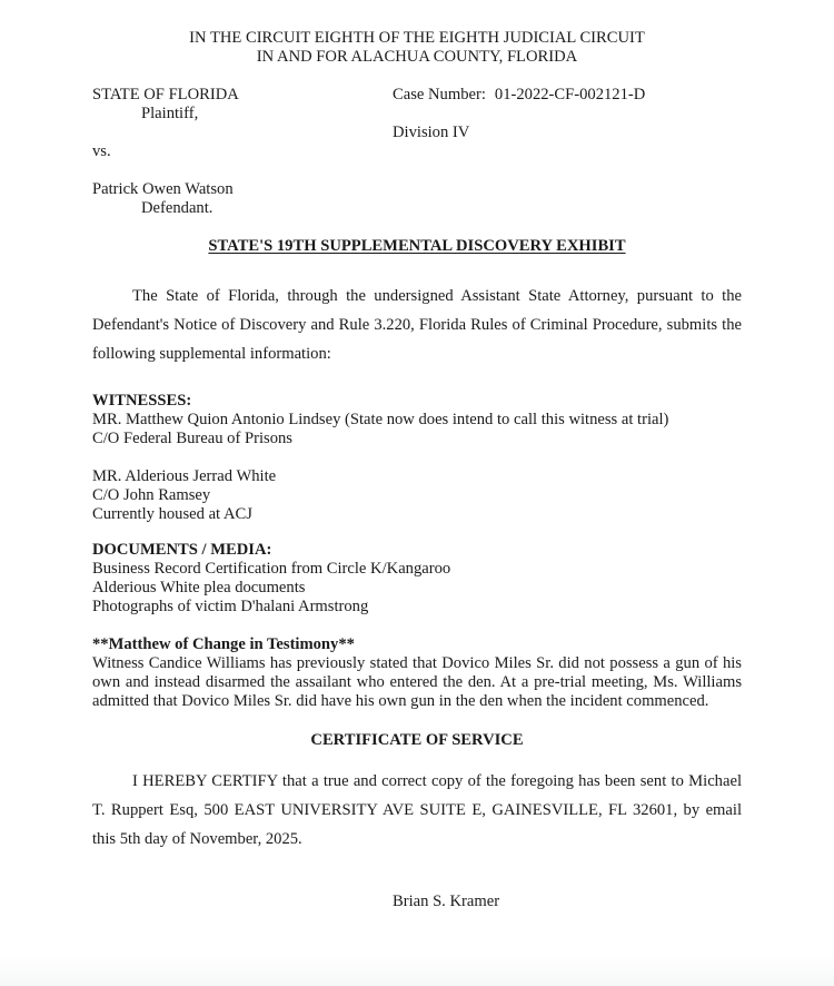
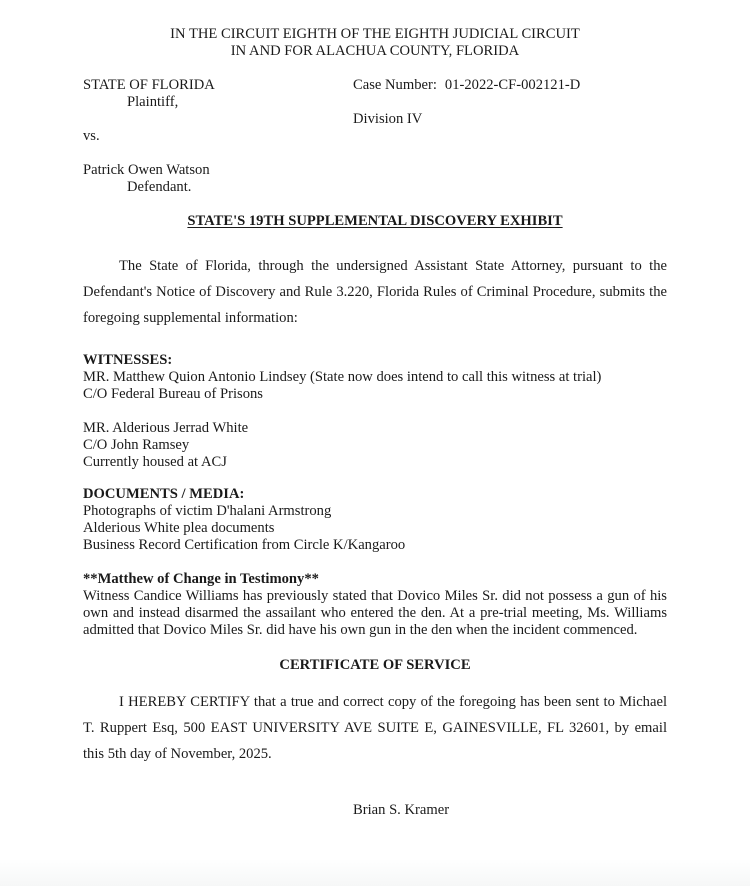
  IN THE CIRCUIT EIGHTH OF THE EIGHTH JUDICIAL CIRCUIT
  IN AND FOR ALACHUA COUNTY, FLORIDA
  STATE OF FLORIDA
  Plaintiff,
  vs.
  Patrick Owen Watson
  Defendant.
  Case Number: 01-2022-CF-002121-D
  Division IV
  STATE'S 19TH SUPPLEMENTAL DISCOVERY EXHIBIT
- The State of Florida, through the undersigned Assistant State Attorney, pursuant to the Defendant's Notice of Discovery and Rule 3.220, Florida Rules of Criminal Procedure, submits the following supplemental information:
+ The State of Florida, through the undersigned Assistant State Attorney, pursuant to the Defendant's Notice of Discovery and Rule 3.220, Florida Rules of Criminal Procedure, submits the foregoing supplemental information:
  WITNESSES:
  MR. Matthew Quion Antonio Lindsey (State now does intend to call this witness at trial)
  C/O Federal Bureau of Prisons
  MR. Alderious Jerrad White
  C/O John Ramsey
  Currently housed at ACJ
  DOCUMENTS / MEDIA:
- Business Record Certification from Circle K/Kangaroo
+ Photographs of victim D'halani Armstrong
  Alderious White plea documents
- Photographs of victim D'halani Armstrong
+ Business Record Certification from Circle K/Kangaroo
  **Matthew of Change in Testimony**
  Witness Candice Williams has previously stated that Dovico Miles Sr. did not possess a gun of his own and instead disarmed the assailant who entered the den. At a pre-trial meeting, Ms. Williams admitted that Dovico Miles Sr. did have his own gun in the den when the incident commenced.
  CERTIFICATE OF SERVICE
  I HEREBY CERTIFY that a true and correct copy of the foregoing has been sent to Michael T. Ruppert Esq, 500 EAST UNIVERSITY AVE SUITE E, GAINESVILLE, FL 32601, by email this 5th day of November, 2025.
  Brian S. Kramer
